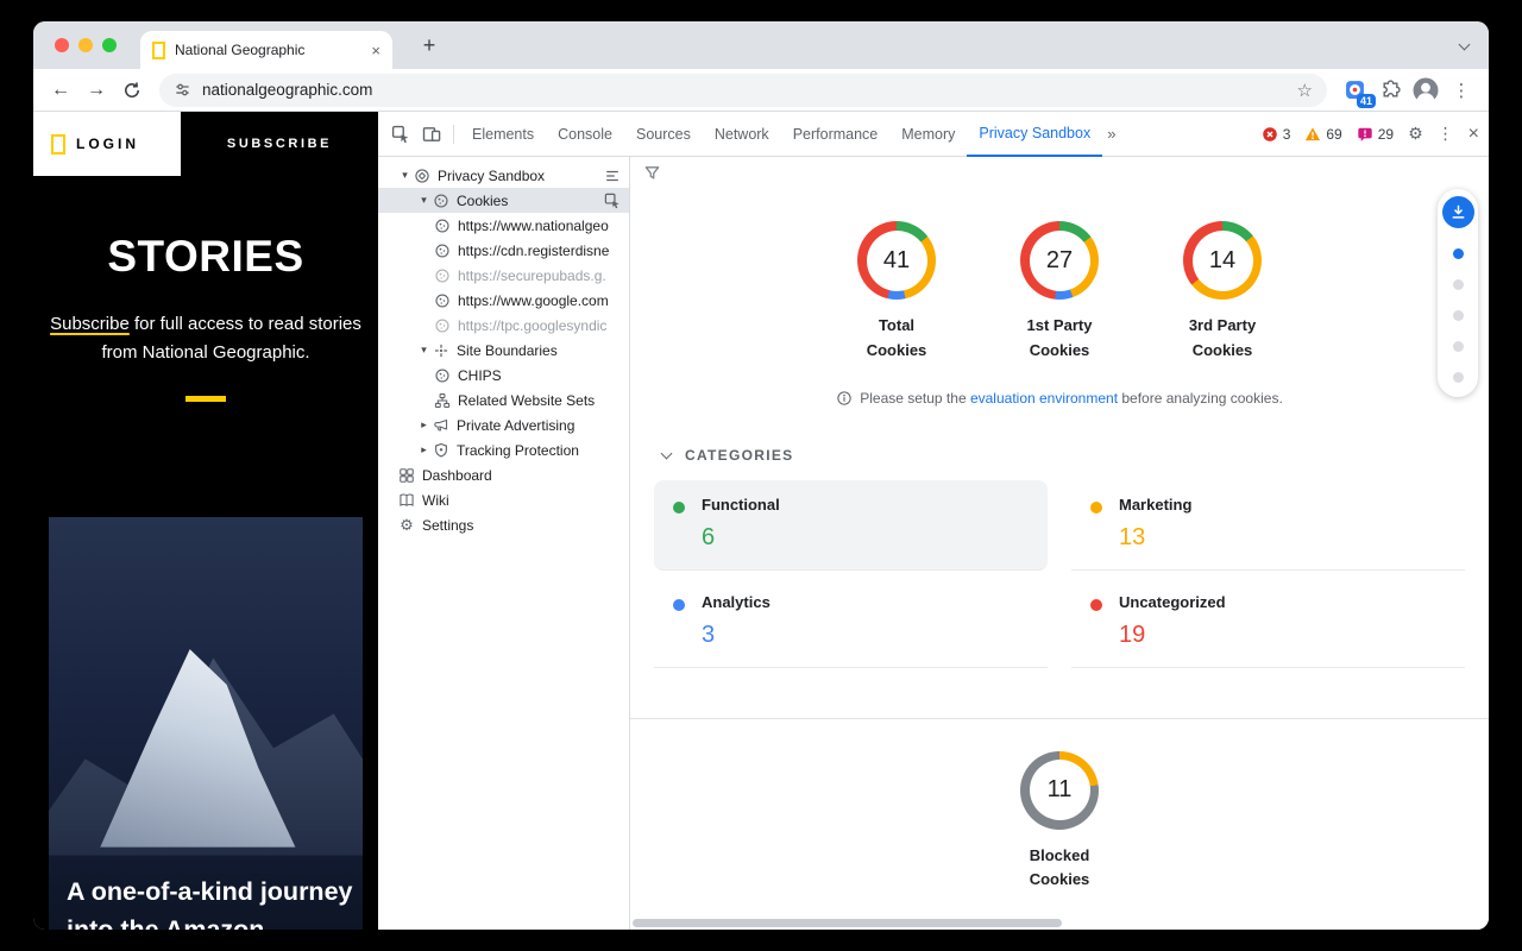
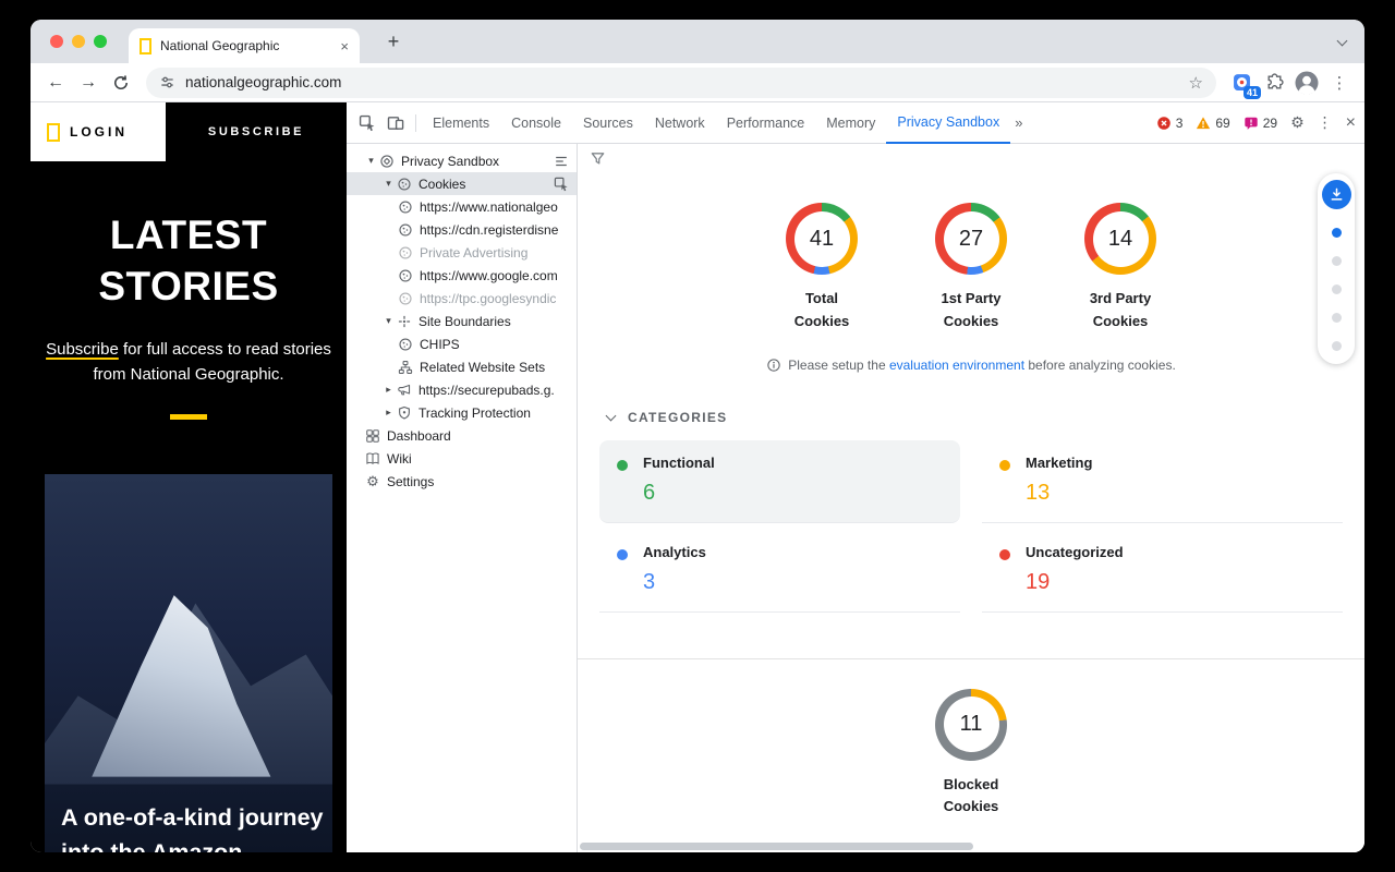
  National Geographic
  ×
  +
  ←
  →
  nationalgeographic.com
  ☆
  41
  ⋮
  LOGIN
  SUBSCRIBE
+ LATEST
  STORIES
  Subscribe for full access to read stories from National Geographic.
  A one-of-a-kind journey into the Amazon
  Elements
  Console
  Sources
  Network
  Performance
  Memory
  Privacy Sandbox
  »
  3
  69
  29
  ⚙
  ⋮
  ×
  ▾
  Privacy Sandbox
  ▾
  Cookies
  https://www.nationalgeo
  https://cdn.registerdisne
- https://securepubads.g.
+ Private Advertising
  https://www.google.com
  https://tpc.googlesyndic
  ▾
  Site Boundaries
  CHIPS
  Related Website Sets
  ▸
- Private Advertising
+ https://securepubads.g.
  ▸
  Tracking Protection
  Dashboard
  Wiki
  ⚙
  Settings
  41
  Total Cookies
  27
  1st Party Cookies
  14
  3rd Party Cookies
  Please setup the evaluation environment before analyzing cookies.
  CATEGORIES
  Functional
  6
  Marketing
  13
  Analytics
  3
  Uncategorized
  19
  11
  Blocked Cookies
